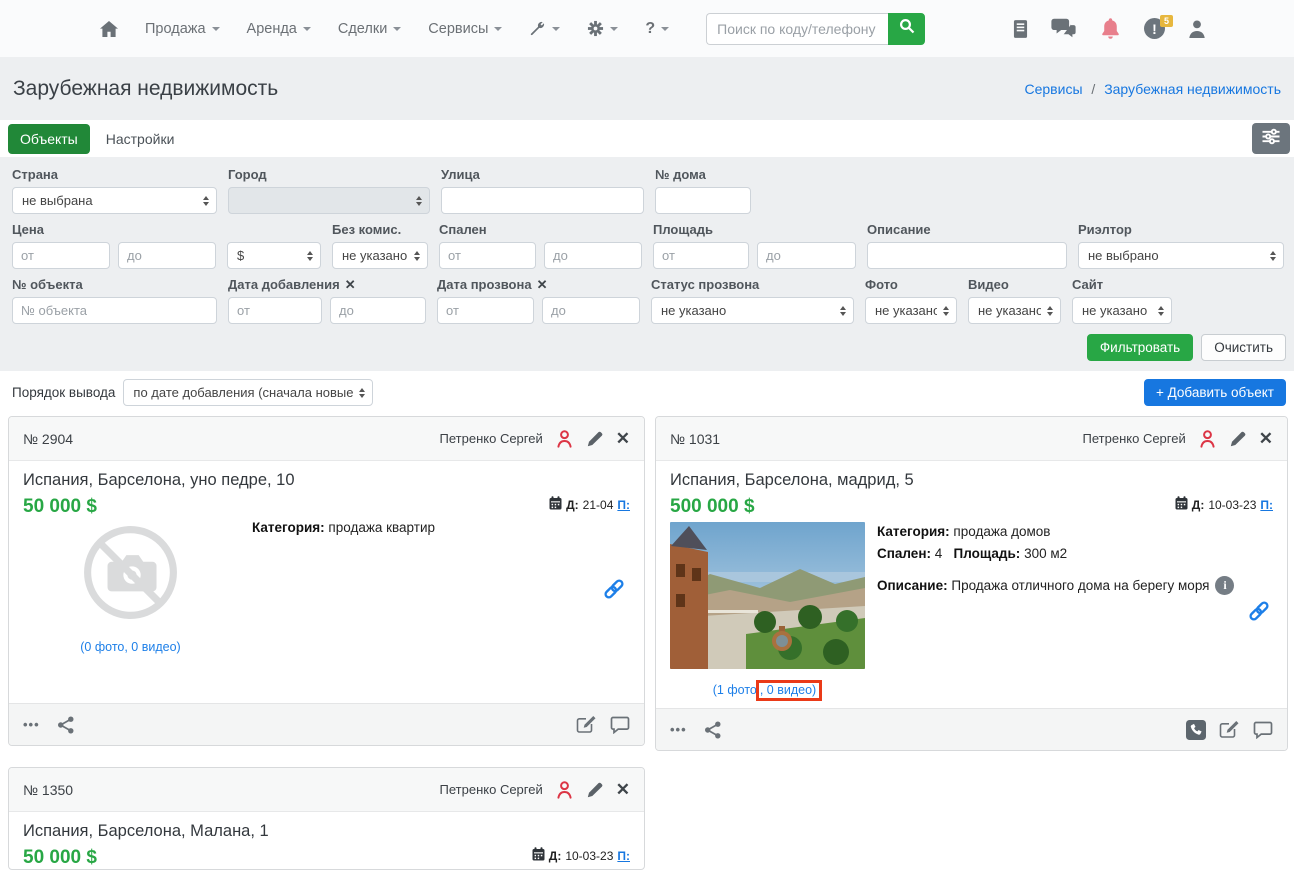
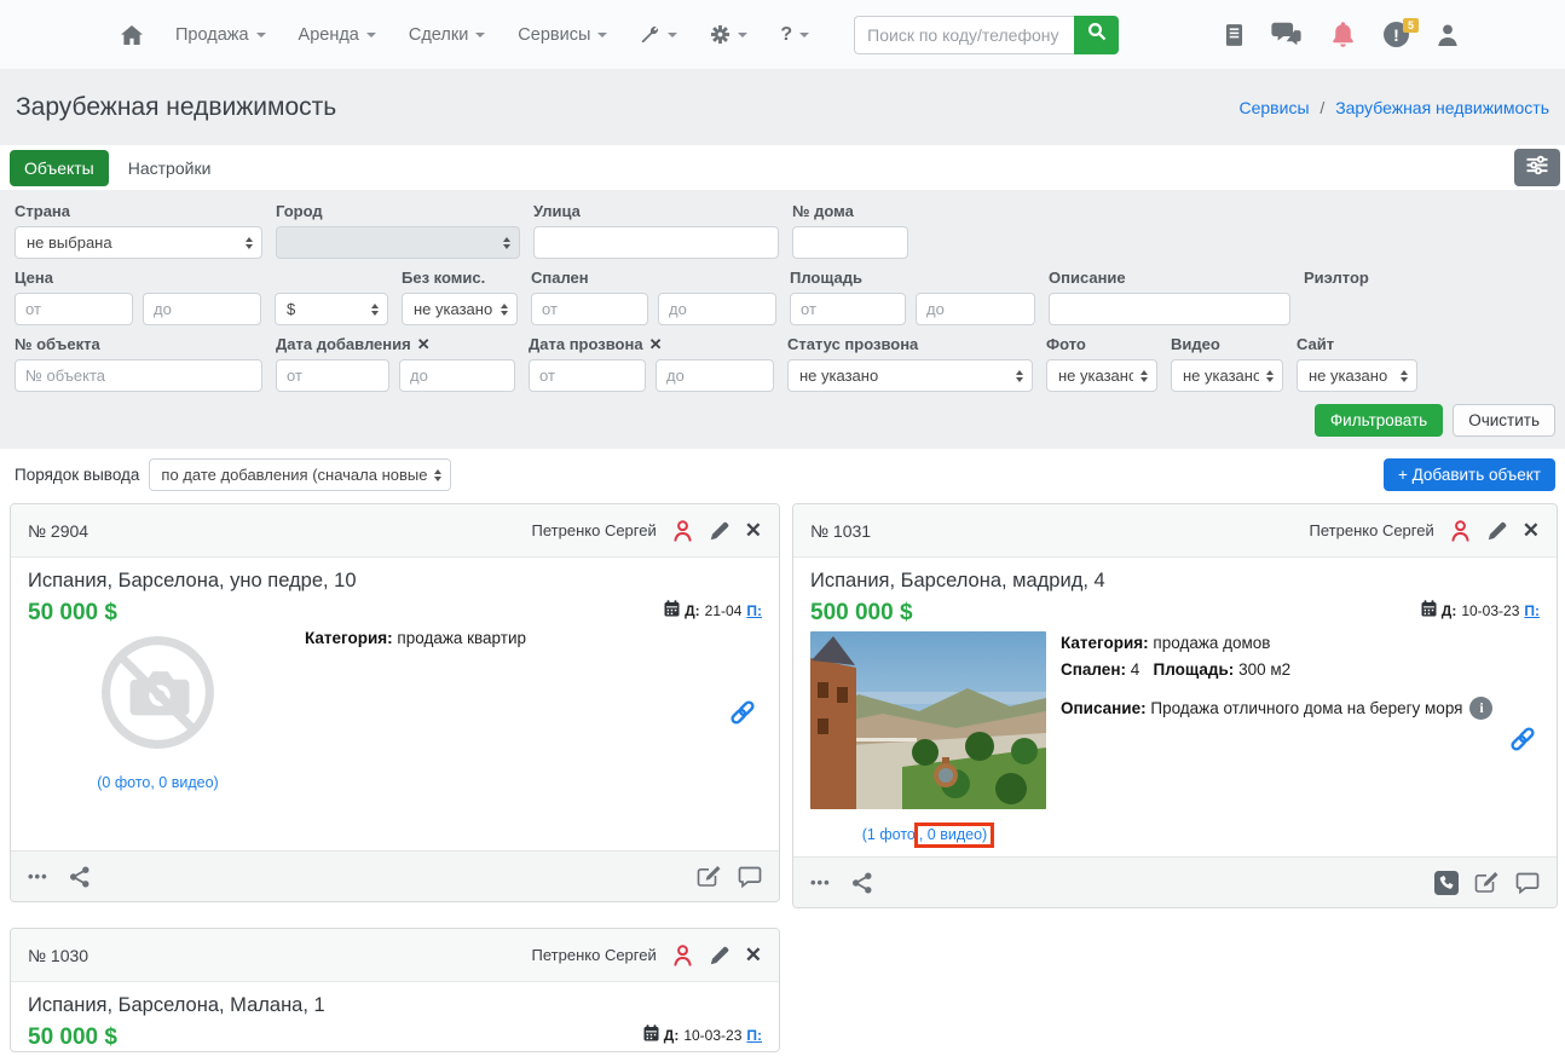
  Продажа
  Аренда
  Сделки
  Сервисы
  ?
  Поиск по коду/телефону
  !
  5
  Зарубежная недвижимость
  Сервисы / Зарубежная недвижимость
  Объекты
  Настройки
  Страна
  не выбрана
  Город
  Улица
  № дома
  Цена
  от
  до
  $
  Без комис.
  не указано
  Спален
  от
  до
  Площадь
  от
  до
  Описание
  Риэлтор
- не выбрано
  № объекта
  № объекта
  Дата добавления
  ✕
  от
  до
  Дата прозвона
  ✕
  от
  до
  Статус прозвона
  не указано
  Фото
  не указано
  Видео
  не указано
  Сайт
  не указано
  Фильтровать
  Очистить
  Порядок вывода
  по дате добавления (сначала новые
  + Добавить объект
  № 2904
  Петренко Сергей
  ✕
  Испания, Барселона, уно педре, 10
  50 000 $
  Д:
  21-04
  П:
  (0 фото, 0 видео)
  Категория: продажа квартир
  •••
  № 1031
  Петренко Сергей
  ✕
- Испания, Барселона, мадрид, 5
+ Испания, Барселона, мадрид, 4
  500 000 $
  Д:
  10-03-23
  П:
  (1 фото , 0 видео)
  Категория: продажа домов
  Спален: 4 Площадь: 300 м2
  Описание: Продажа отличного дома на берегу моря
  i
  •••
- № 1350
+ № 1030
  Петренко Сергей
  ✕
  Испания, Барселона, Малана, 1
  50 000 $
  Д:
  10-03-23
  П:
